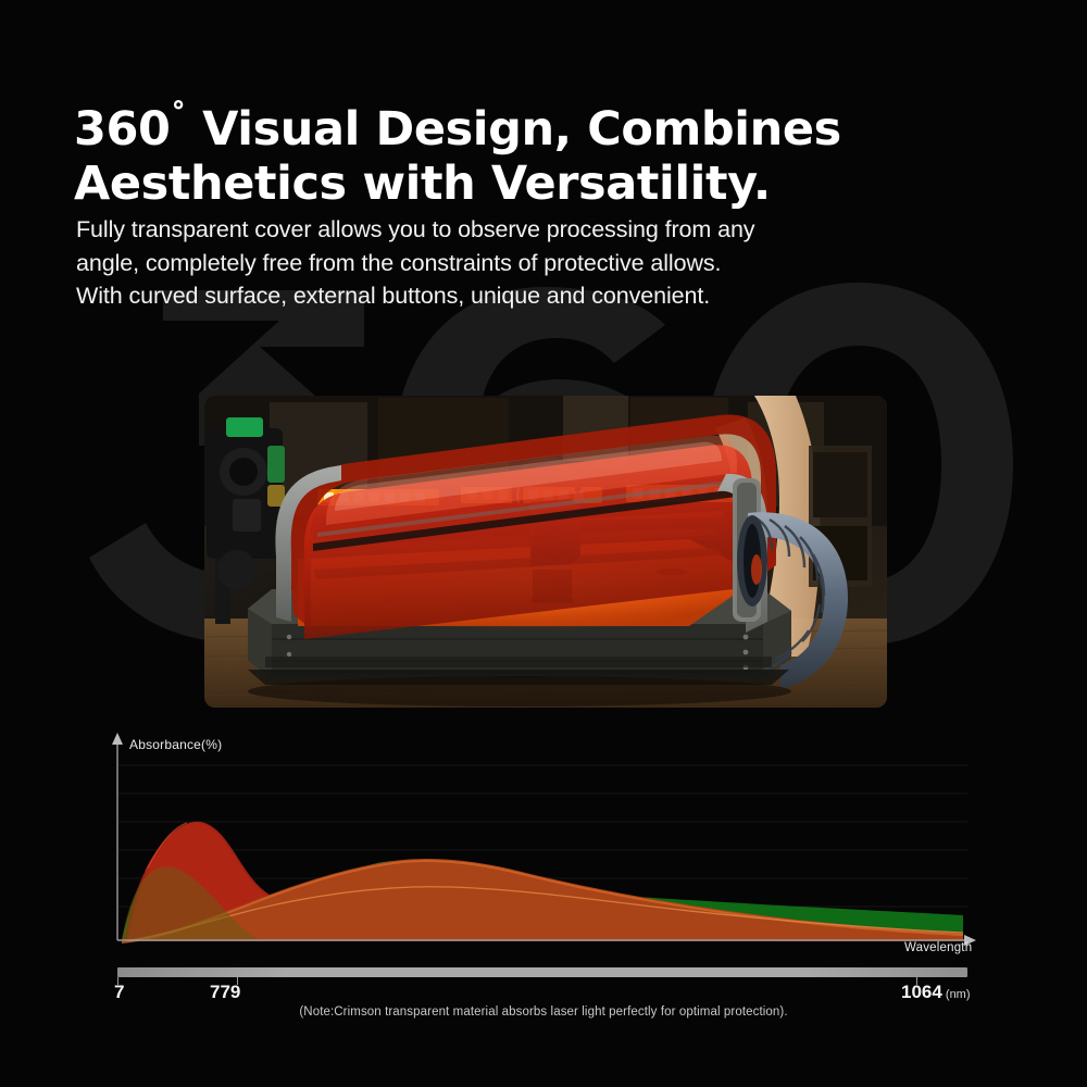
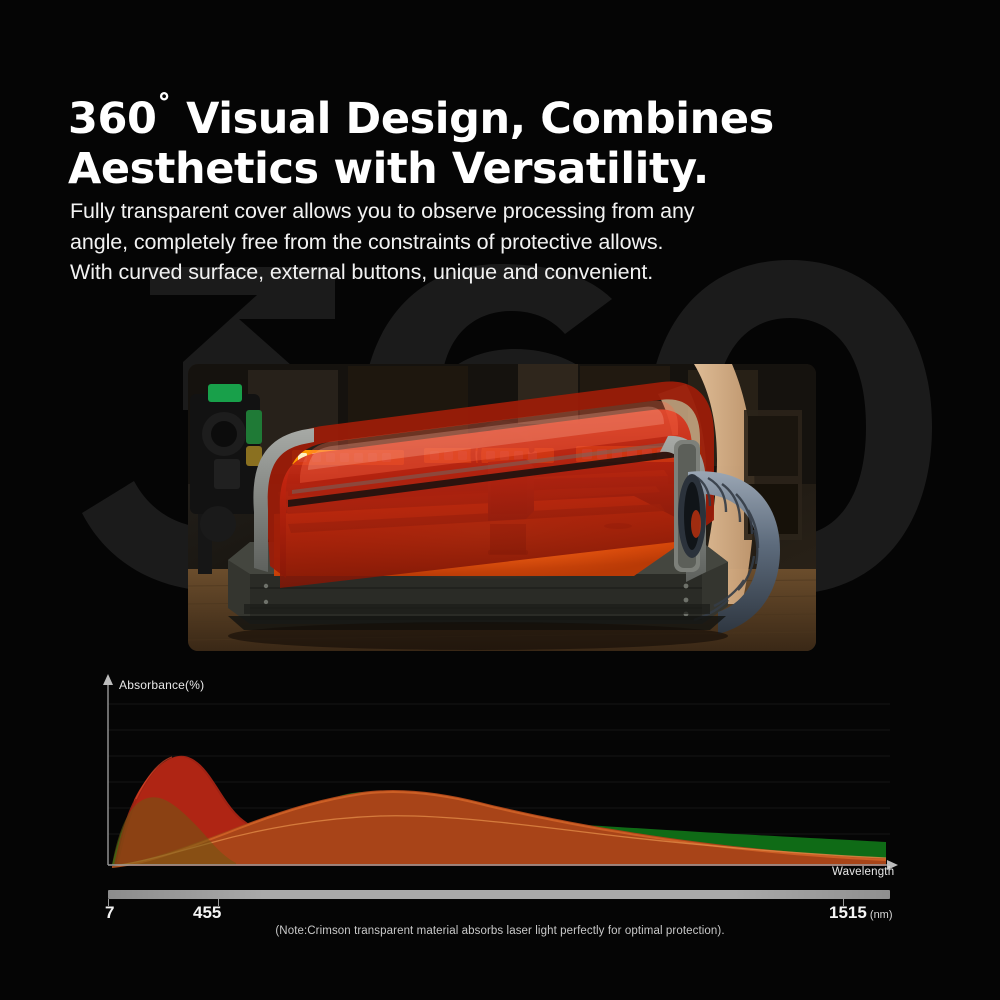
  360˚ Visual Design, Combines
  Aesthetics with Versatility.
  Fully transparent cover allows you to observe processing from any
  angle, completely free from the constraints of protective allows.
  With curved surface, external buttons, unique and convenient.
  Absorbance(%)
  Wavelength
  7
- 779
+ 455
- 1064 (nm)
+ 1515 (nm)
  (Note:Crimson transparent material absorbs laser light perfectly for optimal protection).
